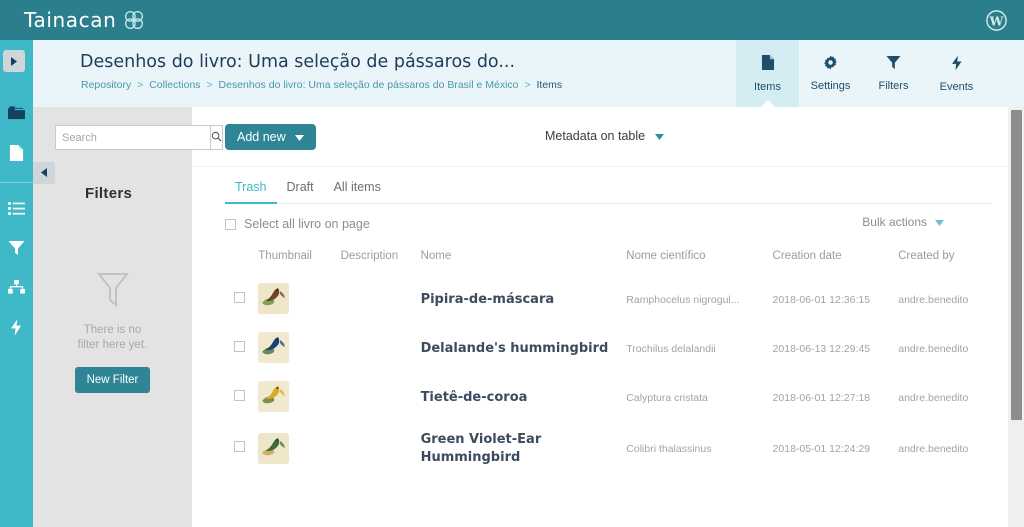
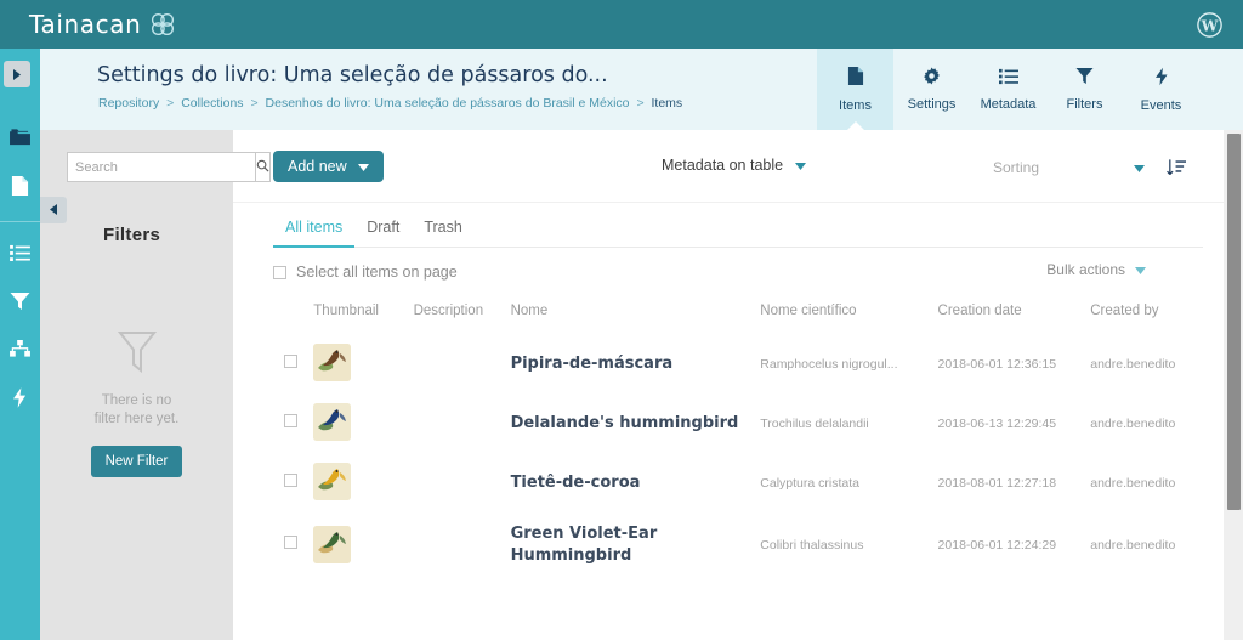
  Tainacan
  W
- Desenhos do livro: Uma seleção de pássaros do...
+ Settings do livro: Uma seleção de pássaros do...
  Repository > Collections > Desenhos do livro: Uma seleção de pássaros do Brasil e México > Items
  Items
  Settings
+ Metadata
  Filters
  Events
  Search
  Filters
  There is no
  filter here yet.
  New Filter
  Add new
  Metadata on table
+ Sorting
- Trash
+ All items
  Draft
- All items
+ Trash
- Select all livro on page
+ Select all items on page
  Bulk actions
  	Thumbnail	Description	Nome	Nome científico	Creation date	Created by
  			Pipira-de-máscara	Ramphocelus nigrogul...	2018-06-01 12:36:15	andre.benedito
  			Delalande's hummingbird	Trochilus delalandii	2018-06-13 12:29:45	andre.benedito
- 			Tietê-de-coroa	Calyptura cristata	2018-06-01 12:27:18	andre.benedito
+ 			Tietê-de-coroa	Calyptura cristata	2018-08-01 12:27:18	andre.benedito
- 			Green Violet-Ear Hummingbird	Colibri thalassinus	2018-05-01 12:24:29	andre.benedito
+ 			Green Violet-Ear Hummingbird	Colibri thalassinus	2018-06-01 12:24:29	andre.benedito
